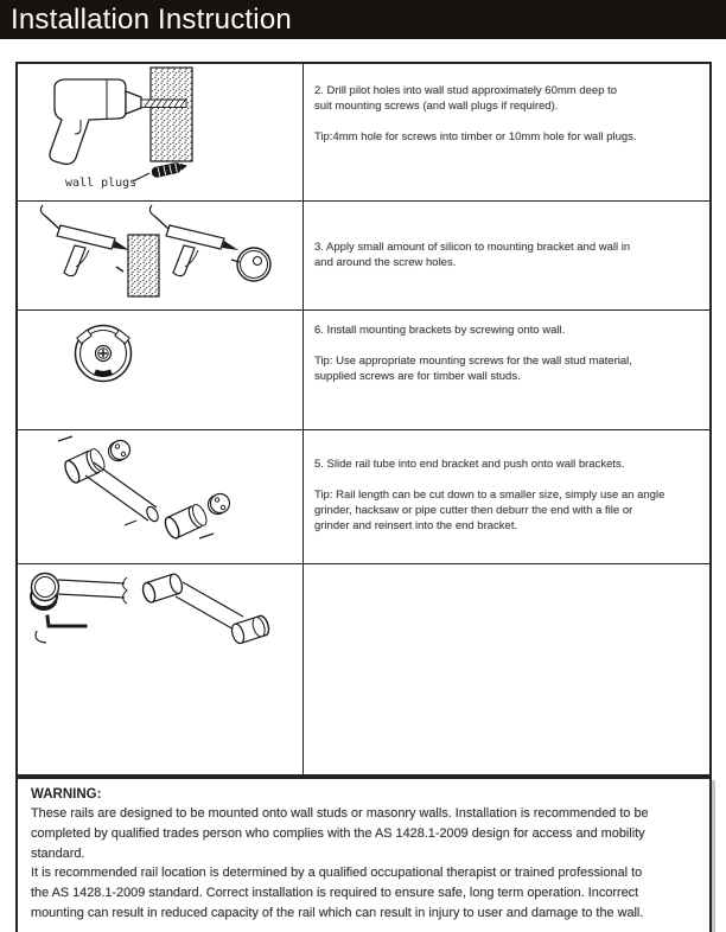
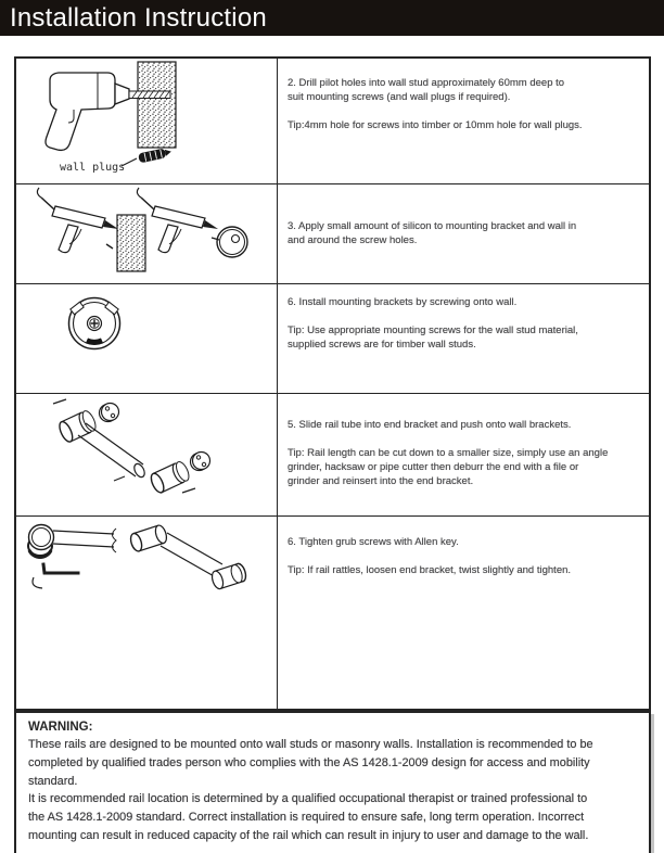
  Installation Instruction
  wall plugs
  2. Drill pilot holes into wall stud approximately 60mm deep to
  suit mounting screws (and wall plugs if required).
  Tip:4mm hole for screws into timber or 10mm hole for wall plugs.
  3. Apply small amount of silicon to mounting bracket and wall in
  and around the screw holes.
  6. Install mounting brackets by screwing onto wall.
  Tip: Use appropriate mounting screws for the wall stud material,
  supplied screws are for timber wall studs.
  5. Slide rail tube into end bracket and push onto wall brackets.
  Tip: Rail length can be cut down to a smaller size, simply use an angle
  grinder, hacksaw or pipe cutter then deburr the end with a file or
  grinder and reinsert into the end bracket.
+ 6. Tighten grub screws with Allen key.
+ Tip: If rail rattles, loosen end bracket, twist slightly and tighten.
  WARNING:
  These rails are designed to be mounted onto wall studs or masonry walls. Installation is recommended to be
  completed by qualified trades person who complies with the AS 1428.1-2009 design for access and mobility
  standard.
  It is recommended rail location is determined by a qualified occupational therapist or trained professional to
  the AS 1428.1-2009 standard. Correct installation is required to ensure safe, long term operation. Incorrect
  mounting can result in reduced capacity of the rail which can result in injury to user and damage to the wall.
